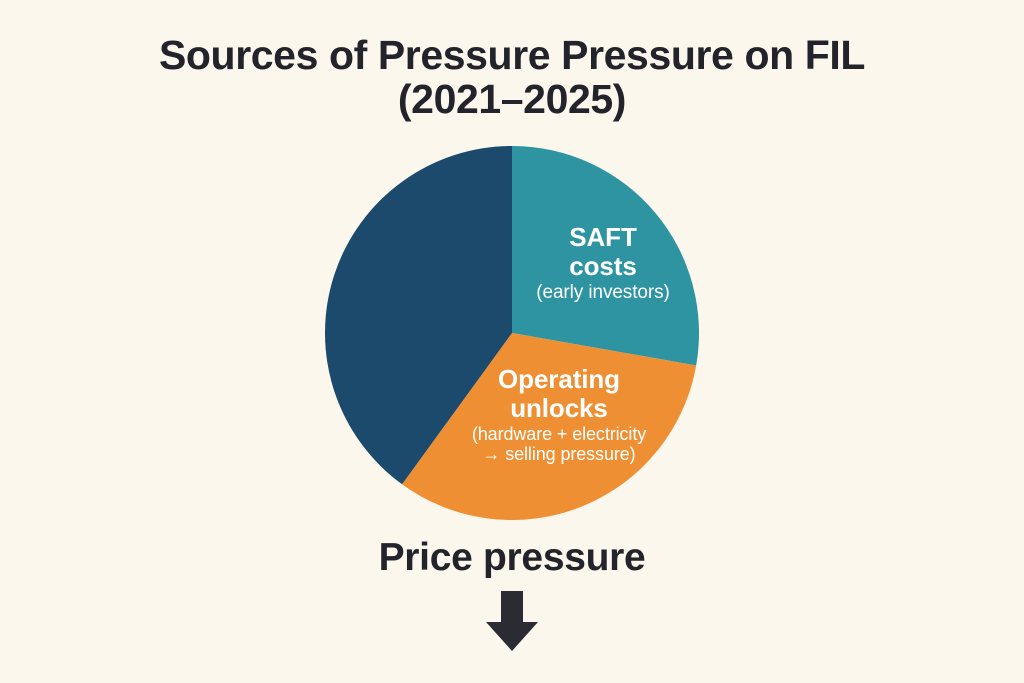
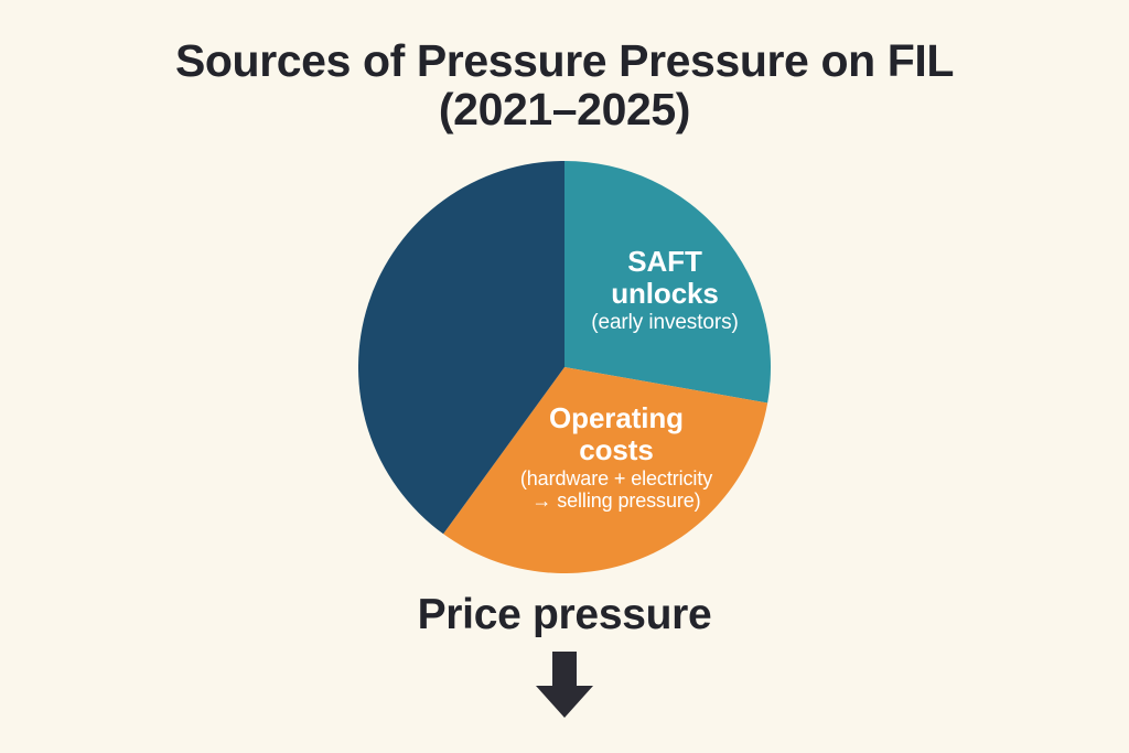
  Sources of Pressure Pressure on FIL
  (2021–2025)
  SAFT
- costs
+ unlocks
  (early investors)
  Operating
- unlocks
+ costs
  (hardware + electricity
  → selling pressure)
  Price pressure
